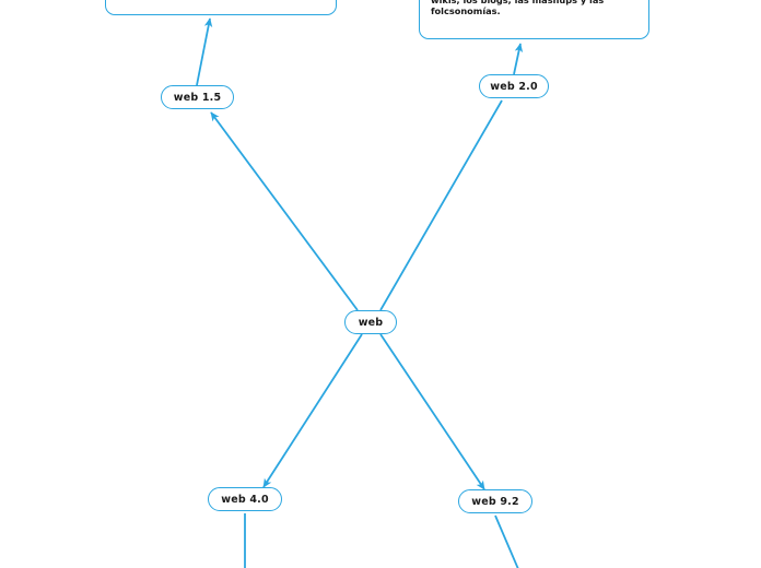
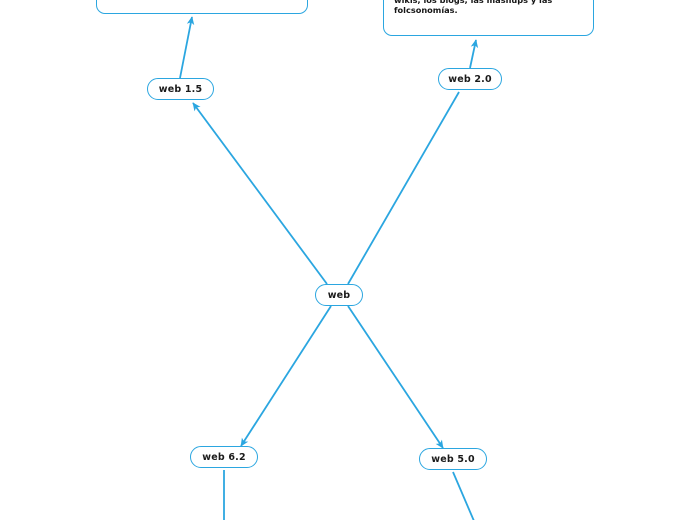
  folcsonomías.
  web 1.5
  web 2.0
  web
- web 4.0
+ web 6.2
- web 9.2
+ web 5.0
